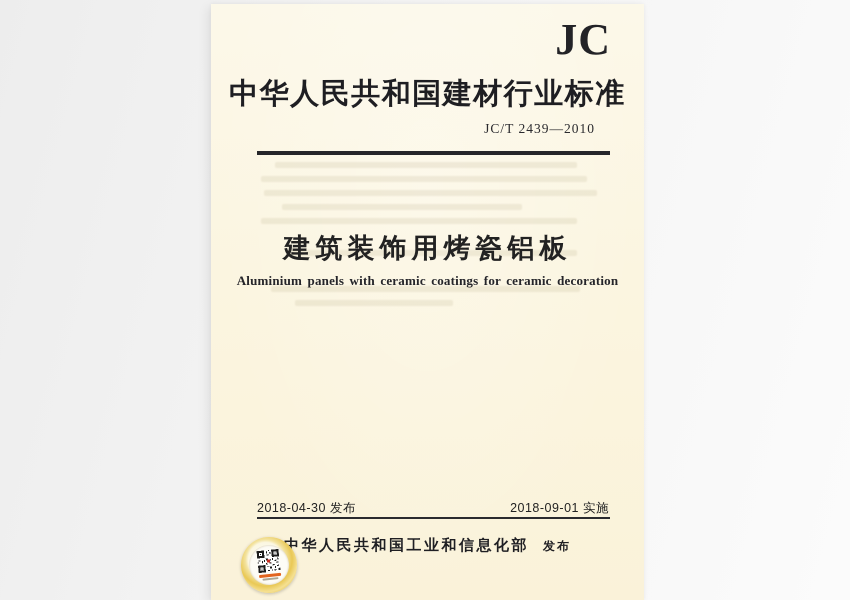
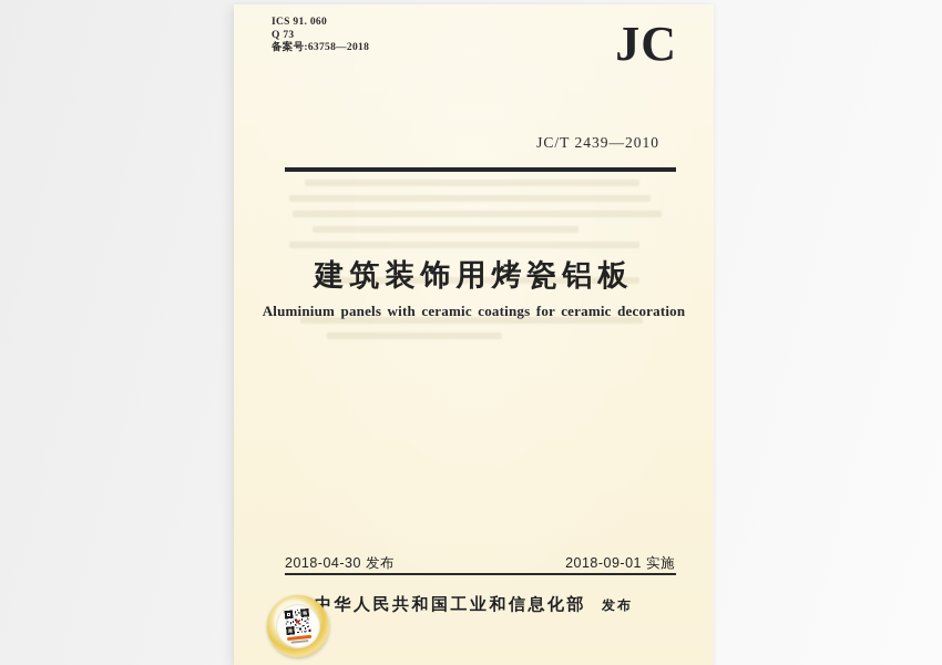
+ ICS 91. 060
+ Q 73
+ 备案号:63758—2018
  JC
- 中华人民共和国建材行业标准
  JC/T 2439—2010
  建筑装饰用烤瓷铝板
  Aluminium panels with ceramic coatings for ceramic decoration
  2018-04-30 发布
  2018-09-01 实施
  中华人民共和国工业和信息化部 发布
